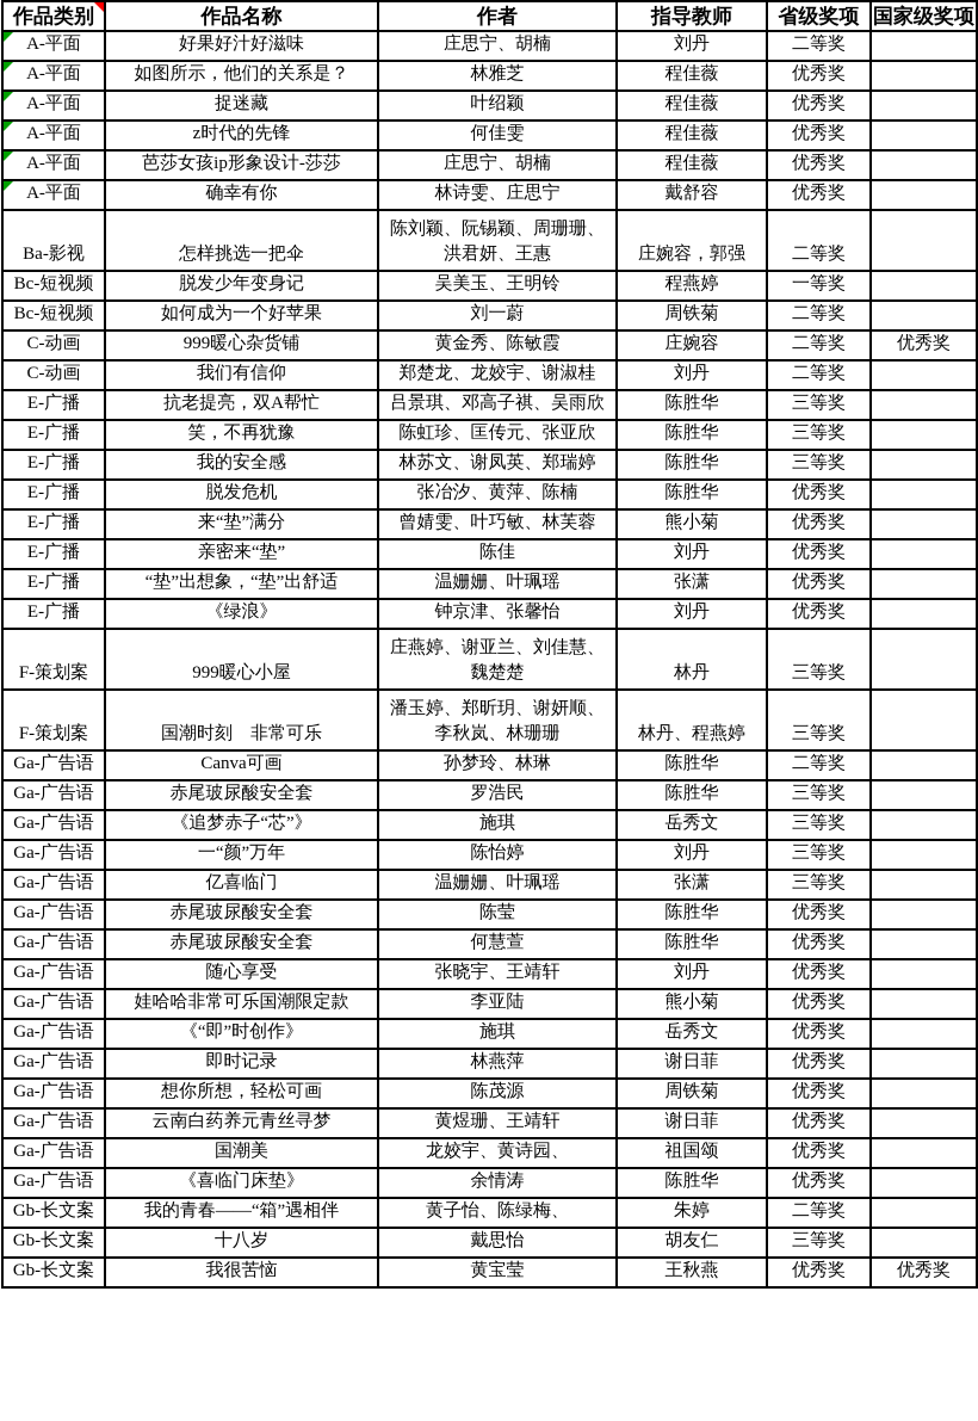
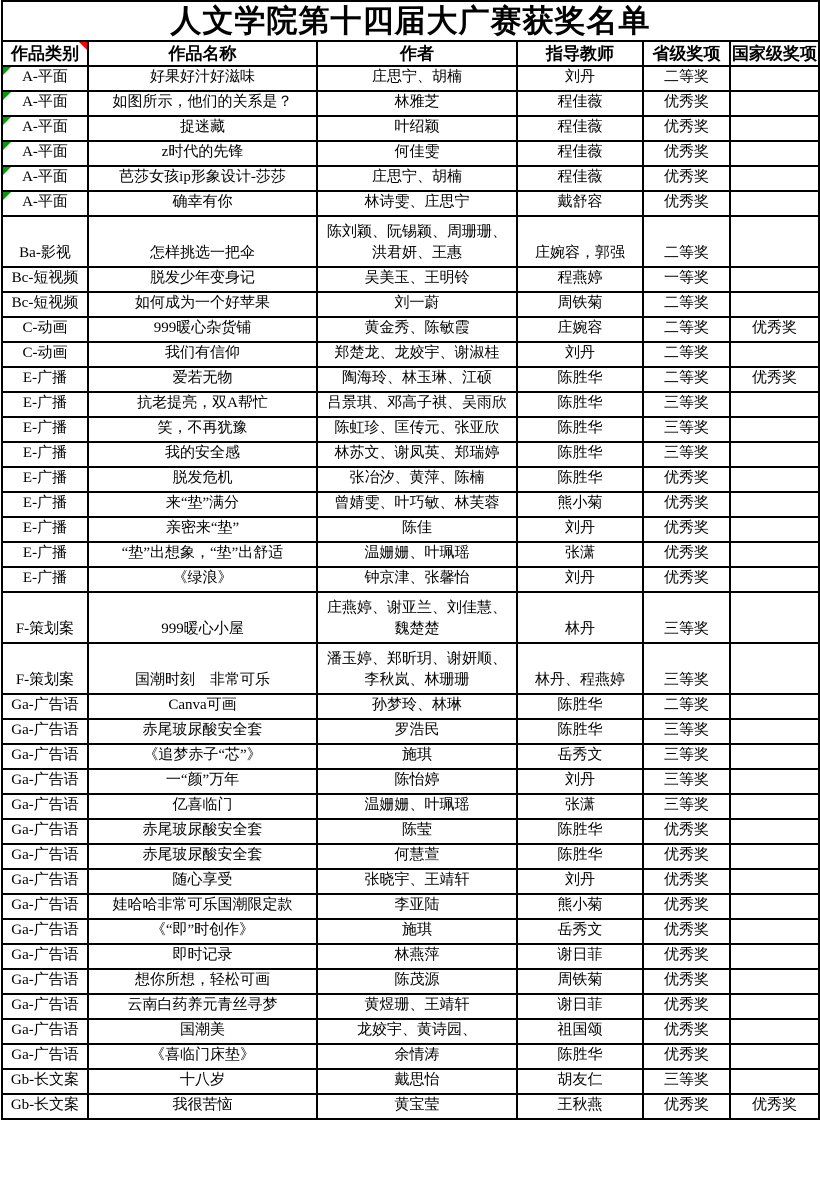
+ 人文学院第十四届大广赛获奖名单
  作品类别	作品名称	作者	指导教师	省级奖项	国家级奖项
  A-平面	好果好汁好滋味	庄思宁、胡楠	刘丹	二等奖
  A-平面	如图所示，他们的关系是？	林雅芝	程佳薇	优秀奖
  A-平面	捉迷藏	叶绍颖	程佳薇	优秀奖
  A-平面	z时代的先锋	何佳雯	程佳薇	优秀奖
  A-平面	芭莎女孩ip形象设计-莎莎	庄思宁、胡楠	程佳薇	优秀奖
  A-平面	确幸有你	林诗雯、庄思宁	戴舒容	优秀奖
  Ba-影视	怎样挑选一把伞	陈刘颖、阮锡颖、周珊珊、洪君妍、王惠	庄婉容，郭强	二等奖
  Bc-短视频	脱发少年变身记	吴美玉、王明铃	程燕婷	一等奖
  Bc-短视频	如何成为一个好苹果	刘一蔚	周铁菊	二等奖
  C-动画	999暖心杂货铺	黄金秀、陈敏霞	庄婉容	二等奖	优秀奖
  C-动画	我们有信仰	郑楚龙、龙姣宇、谢淑桂	刘丹	二等奖
+ E-广播	爱若无物	陶海玲、林玉琳、江硕	陈胜华	二等奖	优秀奖
  E-广播	抗老提亮，双A帮忙	吕景琪、邓高子祺、吴雨欣	陈胜华	三等奖
  E-广播	笑，不再犹豫	陈虹珍、匡传元、张亚欣	陈胜华	三等奖
  E-广播	我的安全感	林苏文、谢凤英、郑瑞婷	陈胜华	三等奖
  E-广播	脱发危机	张冶汐、黄萍、陈楠	陈胜华	优秀奖
  E-广播	来“垫”满分	曾婧雯、叶巧敏、林芙蓉	熊小菊	优秀奖
  E-广播	亲密来“垫”	陈佳	刘丹	优秀奖
  E-广播	“垫”出想象，“垫”出舒适	温姗姗、叶珮瑶	张潇	优秀奖
  E-广播	《绿浪》	钟京津、张馨怡	刘丹	优秀奖
  F-策划案	999暖心小屋	庄燕婷、谢亚兰、刘佳慧、魏楚楚	林丹	三等奖
  F-策划案	国潮时刻 非常可乐	潘玉婷、郑昕玥、谢妍顺、李秋岚、林珊珊	林丹、程燕婷	三等奖
  Ga-广告语	Canva可画	孙梦玲、林琳	陈胜华	二等奖
  Ga-广告语	赤尾玻尿酸安全套	罗浩民	陈胜华	三等奖
  Ga-广告语	《追梦赤子“芯”》	施琪	岳秀文	三等奖
  Ga-广告语	一“颜”万年	陈怡婷	刘丹	三等奖
  Ga-广告语	亿喜临门	温姗姗、叶珮瑶	张潇	三等奖
  Ga-广告语	赤尾玻尿酸安全套	陈莹	陈胜华	优秀奖
  Ga-广告语	赤尾玻尿酸安全套	何慧萱	陈胜华	优秀奖
  Ga-广告语	随心享受	张晓宇、王靖轩	刘丹	优秀奖
  Ga-广告语	娃哈哈非常可乐国潮限定款	李亚陆	熊小菊	优秀奖
  Ga-广告语	《“即”时创作》	施琪	岳秀文	优秀奖
  Ga-广告语	即时记录	林燕萍	谢日菲	优秀奖
  Ga-广告语	想你所想，轻松可画	陈茂源	周铁菊	优秀奖
  Ga-广告语	云南白药养元青丝寻梦	黄煜珊、王靖轩	谢日菲	优秀奖
  Ga-广告语	国潮美	龙姣宇、黄诗园、	祖国颂	优秀奖
  Ga-广告语	《喜临门床垫》	余情涛	陈胜华	优秀奖
- Gb-长文案	我的青春——“箱”遇相伴	黄子怡、陈绿梅、	朱婷	二等奖
  Gb-长文案	十八岁	戴思怡	胡友仁	三等奖
  Gb-长文案	我很苦恼	黄宝莹	王秋燕	优秀奖	优秀奖
